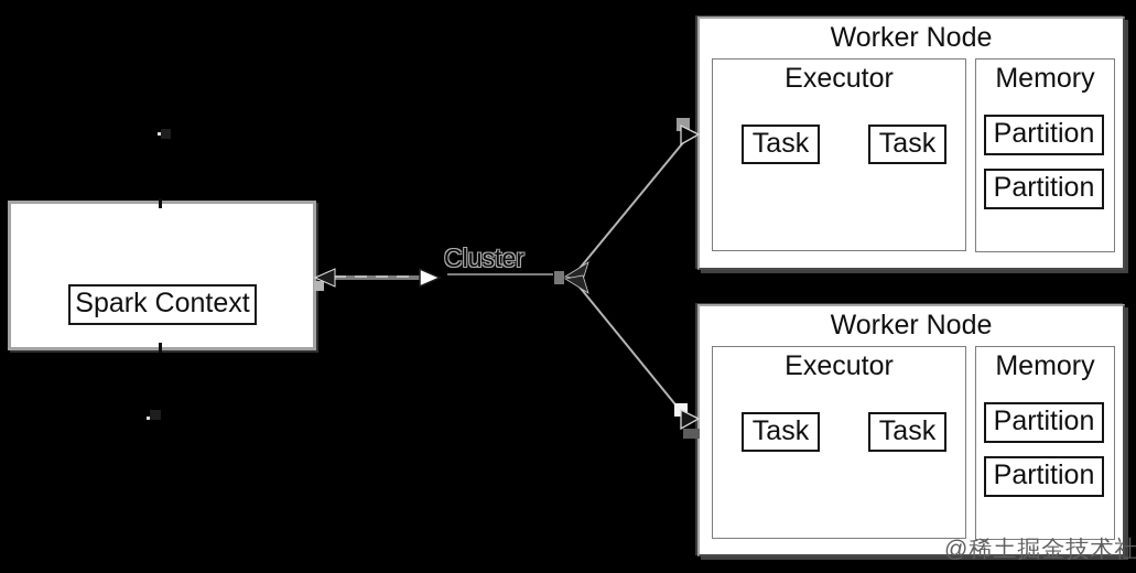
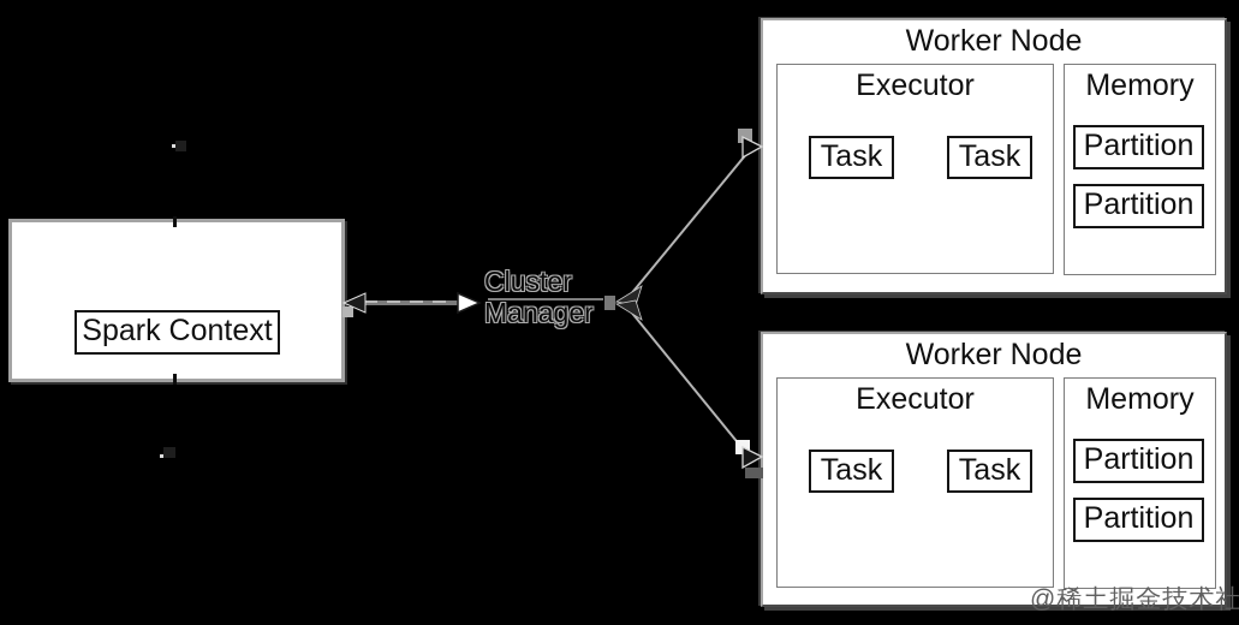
  Spark Context
  Worker Node
  Executor
  Task
  Task
  Memory
  Partition
  Partition
  Worker Node
  Executor
  Task
  Task
  Memory
  Partition
  Partition
  Cluster
+ Manager
  @稀土掘金技术社
